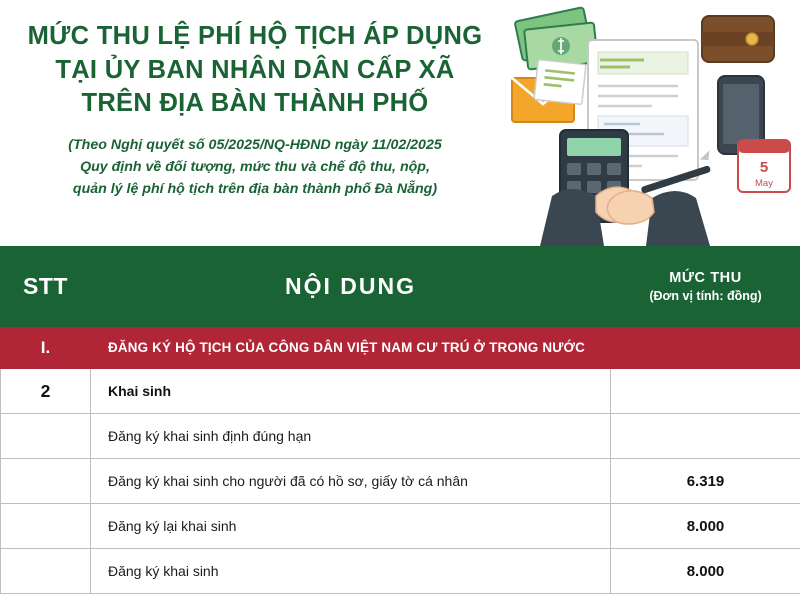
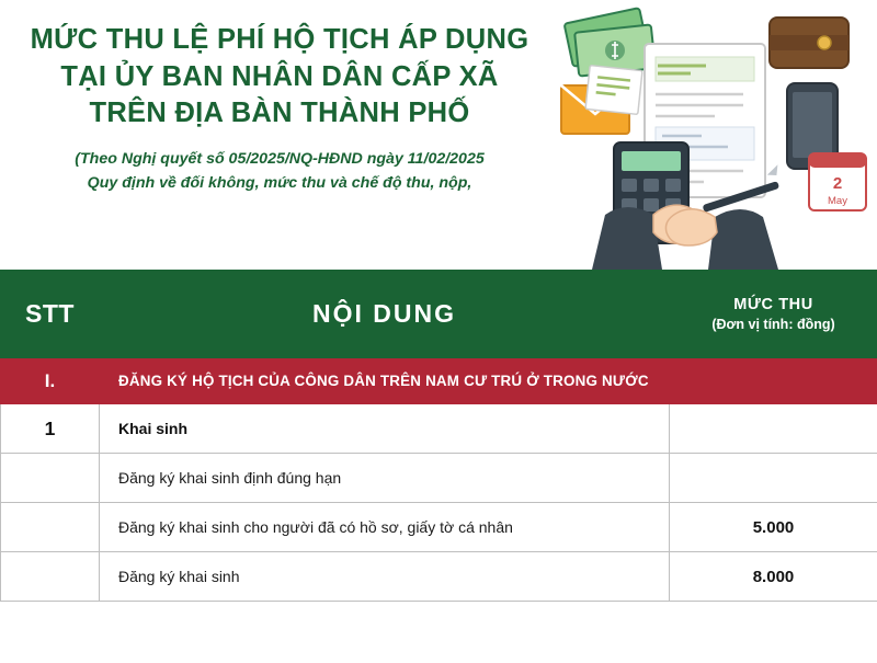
  MỨC THU LỆ PHÍ HỘ TỊCH ÁP DỤNG
  TẠI ỦY BAN NHÂN DÂN CẤP XÃ
  TRÊN ĐỊA BÀN THÀNH PHỐ
  (Theo Nghị quyết số 05/2025/NQ-HĐND ngày 11/02/2025
- Quy định về đối tượng, mức thu và chế độ thu, nộp,
+ Quy định về đối không, mức thu và chế độ thu, nộp,
- quản lý lệ phí hộ tịch trên địa bàn thành phố Đà Nẵng)
- 5
+ 2
  May
  STT	NỘI DUNG	MỨC THU (Đơn vị tính: đồng)
- I.	ĐĂNG KÝ HỘ TỊCH CỦA CÔNG DÂN VIỆT NAM CƯ TRÚ Ở TRONG NƯỚC
+ I.	ĐĂNG KÝ HỘ TỊCH CỦA CÔNG DÂN TRÊN NAM CƯ TRÚ Ở TRONG NƯỚC
- 2	Khai sinh
+ 1	Khai sinh
  	Đăng ký khai sinh định đúng hạn
- 	Đăng ký khai sinh cho người đã có hồ sơ, giấy tờ cá nhân	6.319
+ 	Đăng ký khai sinh cho người đã có hồ sơ, giấy tờ cá nhân	5.000
- 	Đăng ký lại khai sinh	8.000
  	Đăng ký khai sinh	8.000
